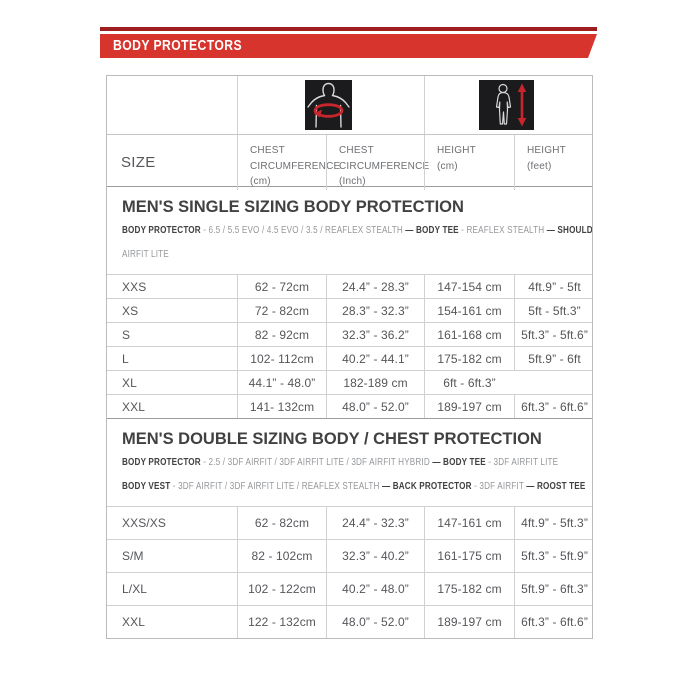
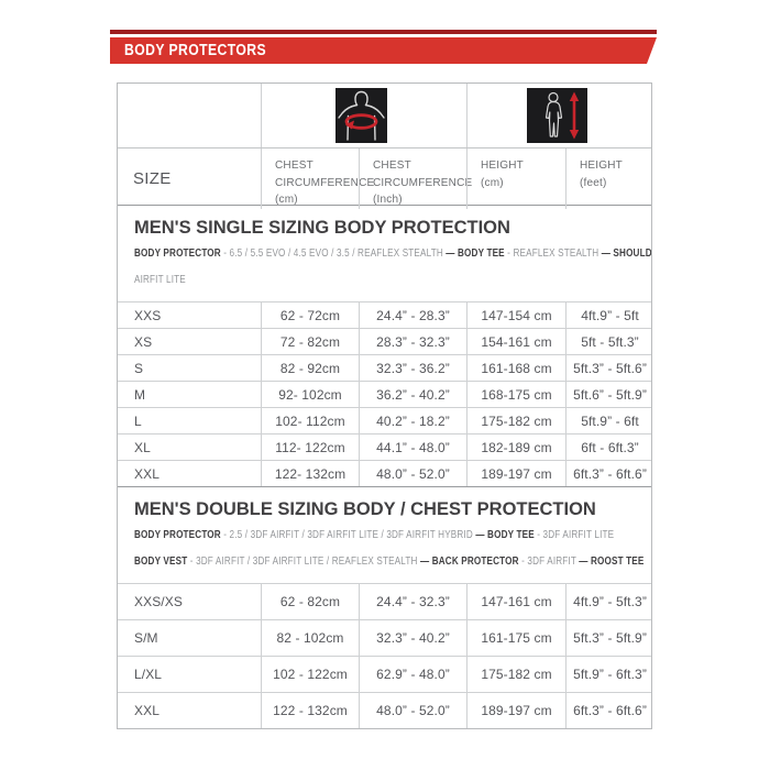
  BODY PROTECTORS
  SIZE
  CHEST
  CIRCUMFERENCE
  (cm)
  CHEST
  CIRCUMFERENCE
  (Inch)
  HEIGHT
  (cm)
  HEIGHT
  (feet)
  MEN'S SINGLE SIZING BODY PROTECTION
  BODY PROTECTOR - 6.5 / 5.5 EVO / 4.5 EVO / 3.5 / REAFLEX STEALTH — BODY TEE - REAFLEX STEALTH — SHOULD
  AIRFIT LITE
  XXS
  62 - 72cm
  24.4” - 28.3”
  147-154 cm
  4ft.9” - 5ft
  XS
  72 - 82cm
  28.3” - 32.3”
  154-161 cm
  5ft - 5ft.3”
  S
  82 - 92cm
  32.3” - 36.2”
  161-168 cm
  5ft.3” - 5ft.6”
+ M
+ 92- 102cm
+ 36.2” - 40.2”
+ 168-175 cm
+ 5ft.6” - 5ft.9”
  L
  102- 112cm
- 40.2” - 44.1”
+ 40.2” - 18.2”
  175-182 cm
  5ft.9” - 6ft
  XL
+ 112- 122cm
  44.1” - 48.0”
  182-189 cm
  6ft - 6ft.3”
  XXL
- 141- 132cm
+ 122- 132cm
  48.0” - 52.0”
  189-197 cm
  6ft.3” - 6ft.6”
  MEN'S DOUBLE SIZING BODY / CHEST PROTECTION
  BODY PROTECTOR - 2.5 / 3DF AIRFIT / 3DF AIRFIT LITE / 3DF AIRFIT HYBRID — BODY TEE - 3DF AIRFIT LITE
  BODY VEST - 3DF AIRFIT / 3DF AIRFIT LITE / REAFLEX STEALTH — BACK PROTECTOR - 3DF AIRFIT — ROOST TEE
  XXS/XS
  62 - 82cm
  24.4” - 32.3”
  147-161 cm
  4ft.9” - 5ft.3”
  S/M
  82 - 102cm
  32.3” - 40.2”
  161-175 cm
  5ft.3” - 5ft.9”
  L/XL
  102 - 122cm
- 40.2” - 48.0”
+ 62.9” - 48.0”
  175-182 cm
  5ft.9” - 6ft.3”
  XXL
  122 - 132cm
  48.0” - 52.0”
  189-197 cm
  6ft.3” - 6ft.6”
